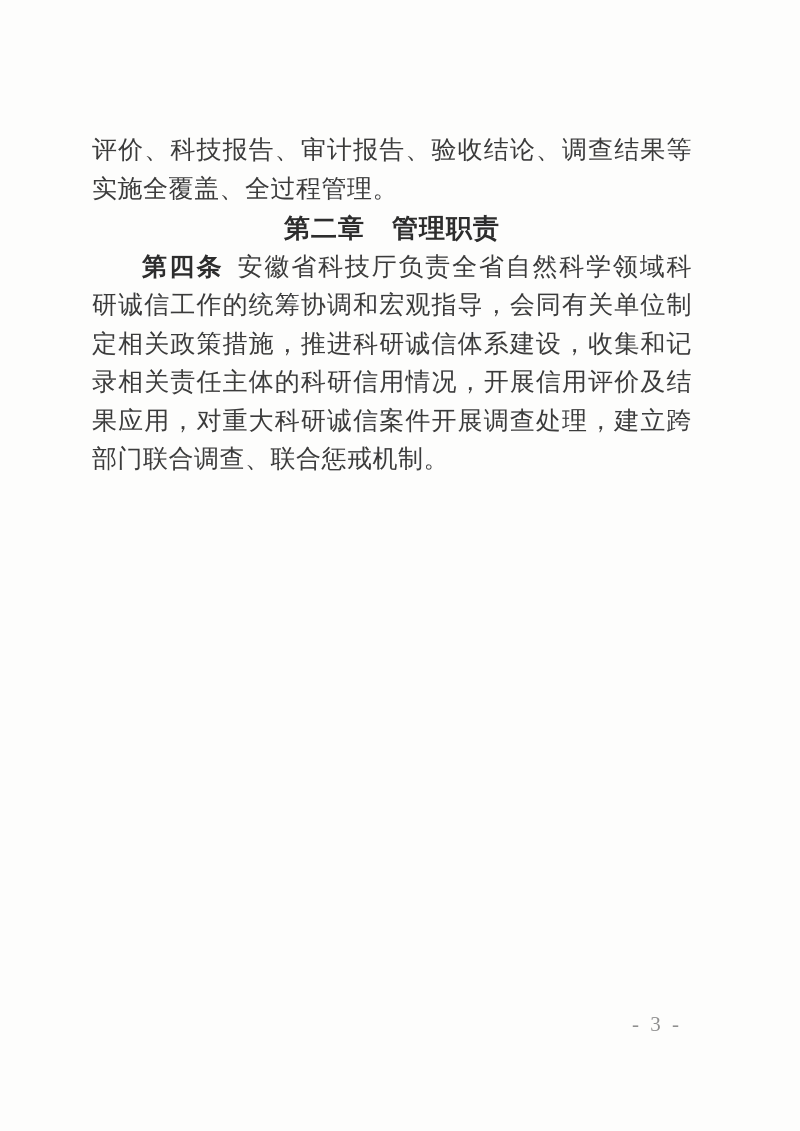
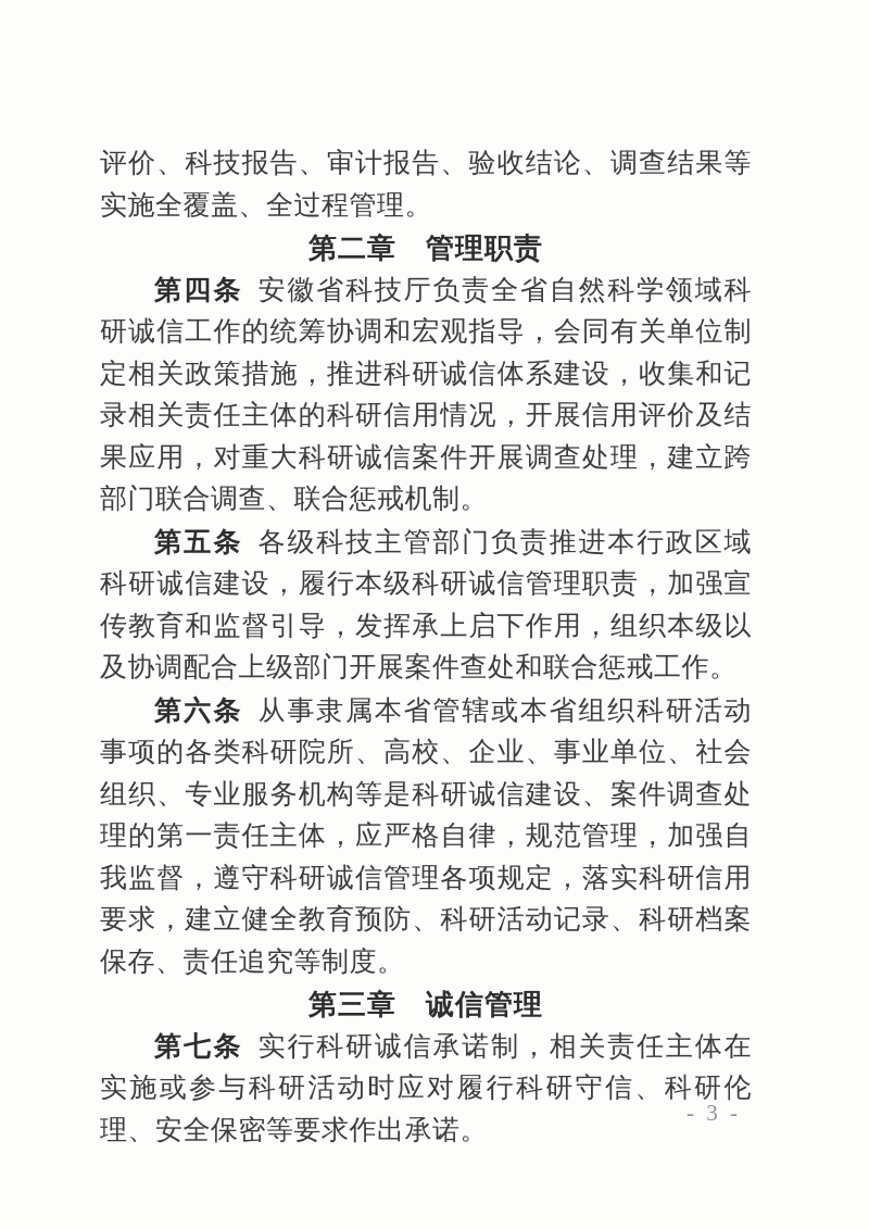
  评价、科技报告、审计报告、验收结论、调查结果等实施全覆盖、全过程管理。
  第二章 管理职责
  第四条 安徽省科技厅负责全省自然科学领域科研诚信工作的统筹协调和宏观指导，会同有关单位制定相关政策措施，推进科研诚信体系建设，收集和记录相关责任主体的科研信用情况，开展信用评价及结果应用，对重大科研诚信案件开展调查处理，建立跨部门联合调查、联合惩戒机制。
+ 第五条 各级科技主管部门负责推进本行政区域科研诚信建设，履行本级科研诚信管理职责，加强宣传教育和监督引导，发挥承上启下作用，组织本级以及协调配合上级部门开展案件查处和联合惩戒工作。
+ 第六条 从事隶属本省管辖或本省组织科研活动事项的各类科研院所、高校、企业、事业单位、社会组织、专业服务机构等是科研诚信建设、案件调查处理的第一责任主体，应严格自律，规范管理，加强自我监督，遵守科研诚信管理各项规定，落实科研信用要求，建立健全教育预防、科研活动记录、科研档案保存、责任追究等制度。
+ 第三章 诚信管理
+ 第七条 实行科研诚信承诺制，相关责任主体在实施或参与科研活动时应对履行科研守信、科研伦理、安全保密等要求作出承诺。
  - 3 -
